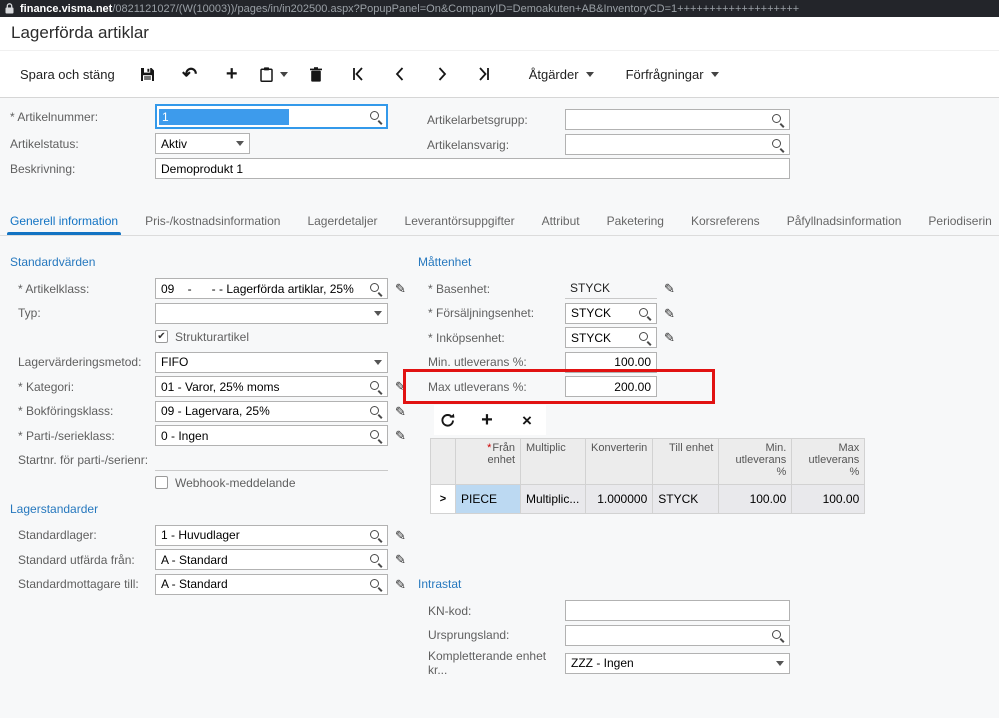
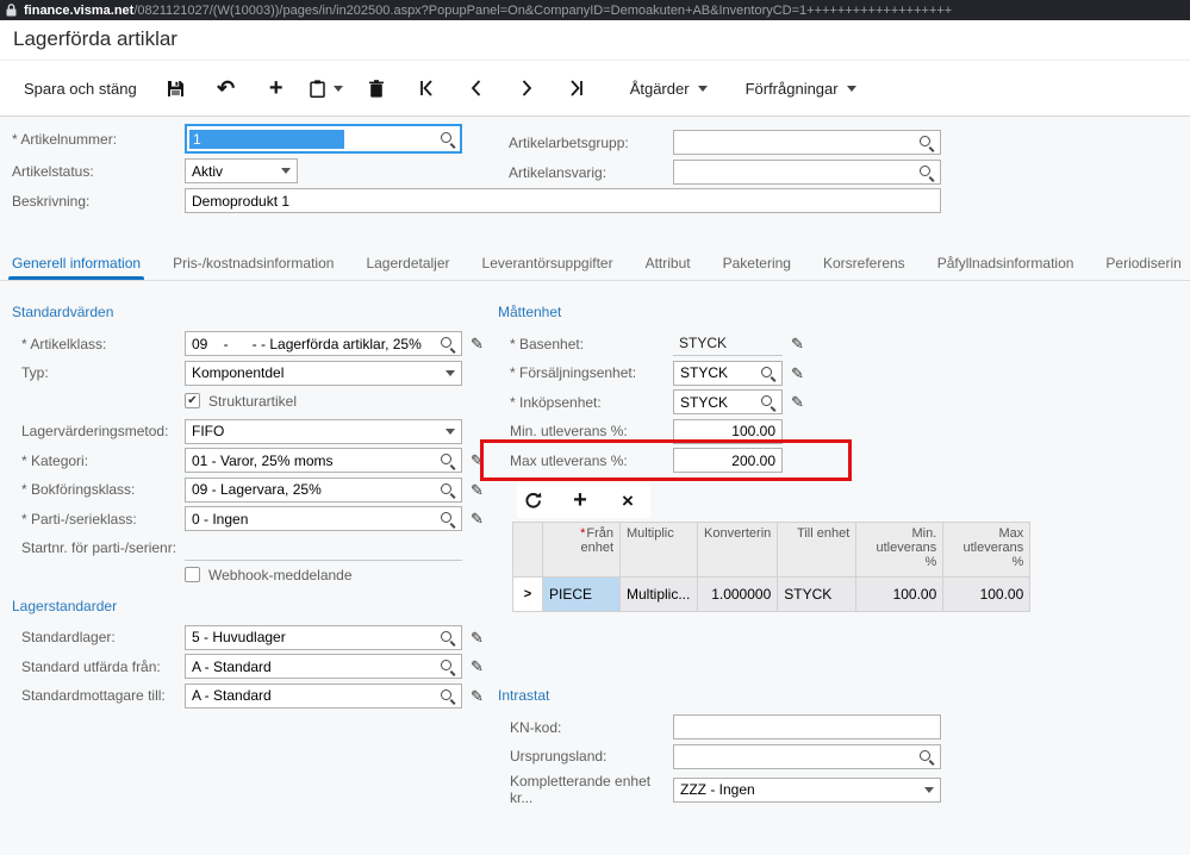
  finance.visma.net/0821121027/(W(10003))/pages/in/in202500.aspx?PopupPanel=On&CompanyID=Demoakuten+AB&InventoryCD=1+++++++++++++++++++
  Lagerförda artiklar
  Spara och stäng
  ↶
  +
  Åtgärder
  Förfrågningar
  * Artikelnummer:
  1
  Artikelstatus:
  Aktiv
  Beskrivning:
  Demoprodukt 1
  Artikelarbetsgrupp:
  Artikelansvarig:
  Generell information
  Pris-/kostnadsinformation
  Lagerdetaljer
  Leverantörsuppgifter
  Attribut
  Paketering
  Korsreferens
  Påfyllnadsinformation
  Periodiserin
  Standardvärden
  * Artikelklass:
  09 - - - Lagerförda artiklar, 25%
  Typ:
+ Komponentdel
  Strukturartikel
  Lagervärderingsmetod:
  FIFO
  * Kategori:
  01 - Varor, 25% moms
  * Bokföringsklass:
  09 - Lagervara, 25%
  * Parti-/serieklass:
  0 - Ingen
  Startnr. för parti-/serienr:
  Webhook-meddelande
  Lagerstandarder
  Standardlager:
- 1 - Huvudlager
+ 5 - Huvudlager
  Standard utfärda från:
  A - Standard
  Standardmottagare till:
  A - Standard
  Måttenhet
  * Basenhet:
  STYCK
  * Försäljningsenhet:
  STYCK
  * Inköpsenhet:
  STYCK
  Min. utleverans %:
  100.00
  Max utleverans %:
  200.00
  +
  ×
  	*Från enhet	Multiplic	Konverterin	Till enhet	Min. utleverans %	Max utleverans %
  >	PIECE	Multiplic...	1.000000	STYCK	100.00	100.00
  Intrastat
  KN-kod:
  Ursprungsland:
  Kompletterande enhet kr...
  ZZZ - Ingen
